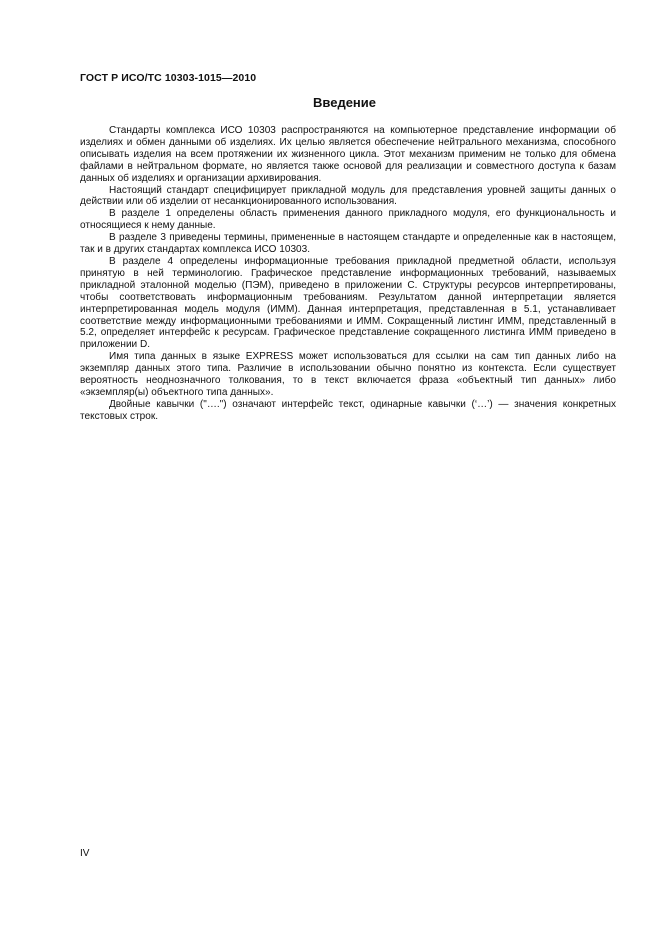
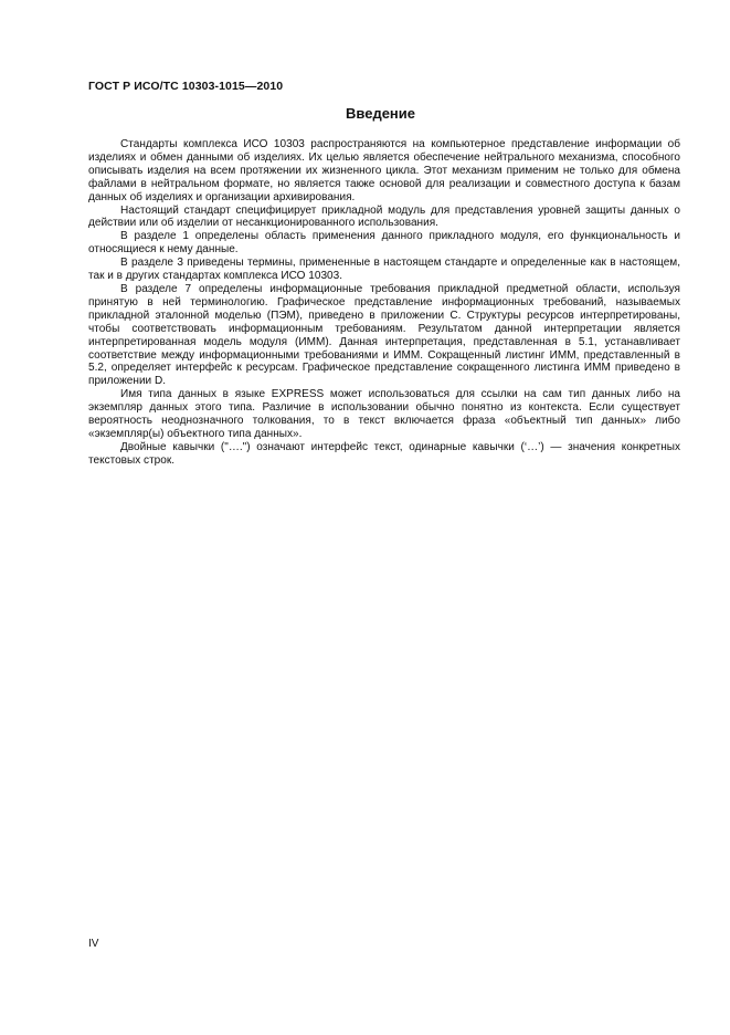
  ГОСТ Р ИСО/ТС 10303-1015—2010
  Введение
  Стандарты комплекса ИСО 10303 распространяются на компьютерное представление информации об изделиях и обмен данными об изделиях. Их целью является обеспечение нейтрального механизма, способного описывать изделия на всем протяжении их жизненного цикла. Этот механизм применим не только для обмена файлами в нейтральном формате, но является также основой для реализации и совместного доступа к базам данных об изделиях и организации архивирования.
  Настоящий стандарт специфицирует прикладной модуль для представления уровней защиты данных о действии или об изделии от несанкционированного использования.
  В разделе 1 определены область применения данного прикладного модуля, его функциональность и относящиеся к нему данные.
  В разделе 3 приведены термины, примененные в настоящем стандарте и определенные как в настоящем, так и в других стандартах комплекса ИСО 10303.
- В разделе 4 определены информационные требования прикладной предметной области, используя принятую в ней терминологию. Графическое представление информационных требований, называемых прикладной эталонной моделью (ПЭМ), приведено в приложении С. Структуры ресурсов интерпретированы, чтобы соответствовать информационным требованиям. Результатом данной интерпретации является интерпретированная модель модуля (ИММ). Данная интерпретация, представленная в 5.1, устанавливает соответствие между информационными требованиями и ИММ. Сокращенный листинг ИММ, представленный в 5.2, определяет интерфейс к ресурсам. Графическое представление сокращенного листинга ИММ приведено в приложении D.
+ В разделе 7 определены информационные требования прикладной предметной области, используя принятую в ней терминологию. Графическое представление информационных требований, называемых прикладной эталонной моделью (ПЭМ), приведено в приложении С. Структуры ресурсов интерпретированы, чтобы соответствовать информационным требованиям. Результатом данной интерпретации является интерпретированная модель модуля (ИММ). Данная интерпретация, представленная в 5.1, устанавливает соответствие между информационными требованиями и ИММ. Сокращенный листинг ИММ, представленный в 5.2, определяет интерфейс к ресурсам. Графическое представление сокращенного листинга ИММ приведено в приложении D.
  Имя типа данных в языке EXPRESS может использоваться для ссылки на сам тип данных либо на экземпляр данных этого типа. Различие в использовании обычно понятно из контекста. Если существует вероятность неоднозначного толкования, то в текст включается фраза «объектный тип данных» либо «экземпляр(ы) объектного типа данных».
  Двойные кавычки ("….") означают интерфейс текст, одинарные кавычки (‘…’) — значения конкретных текстовых строк.
  IV
